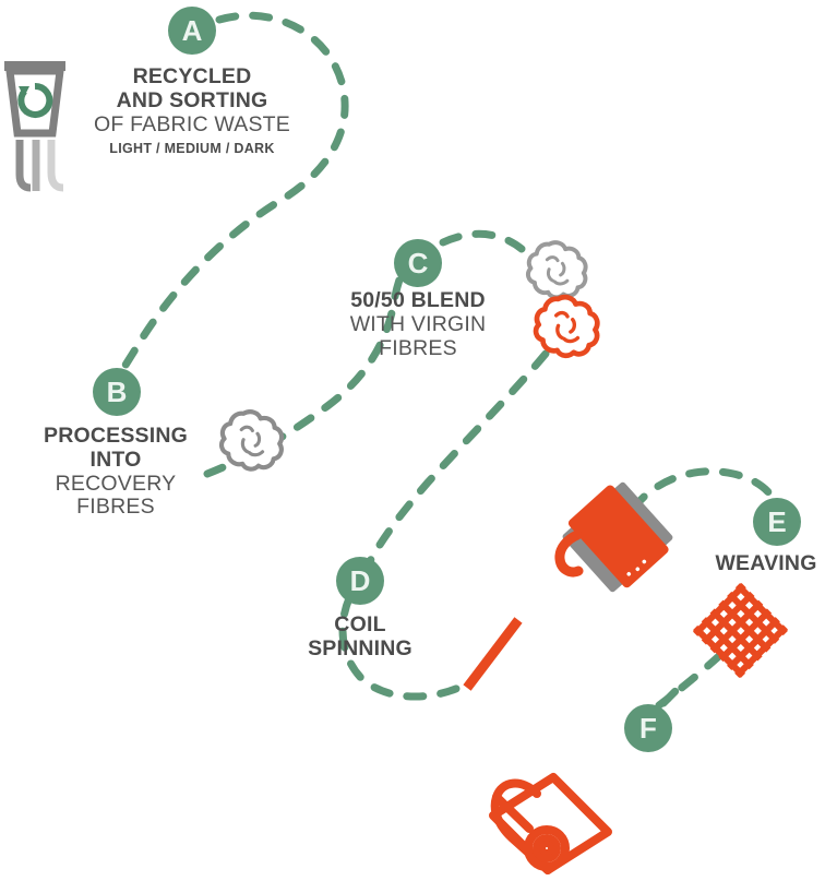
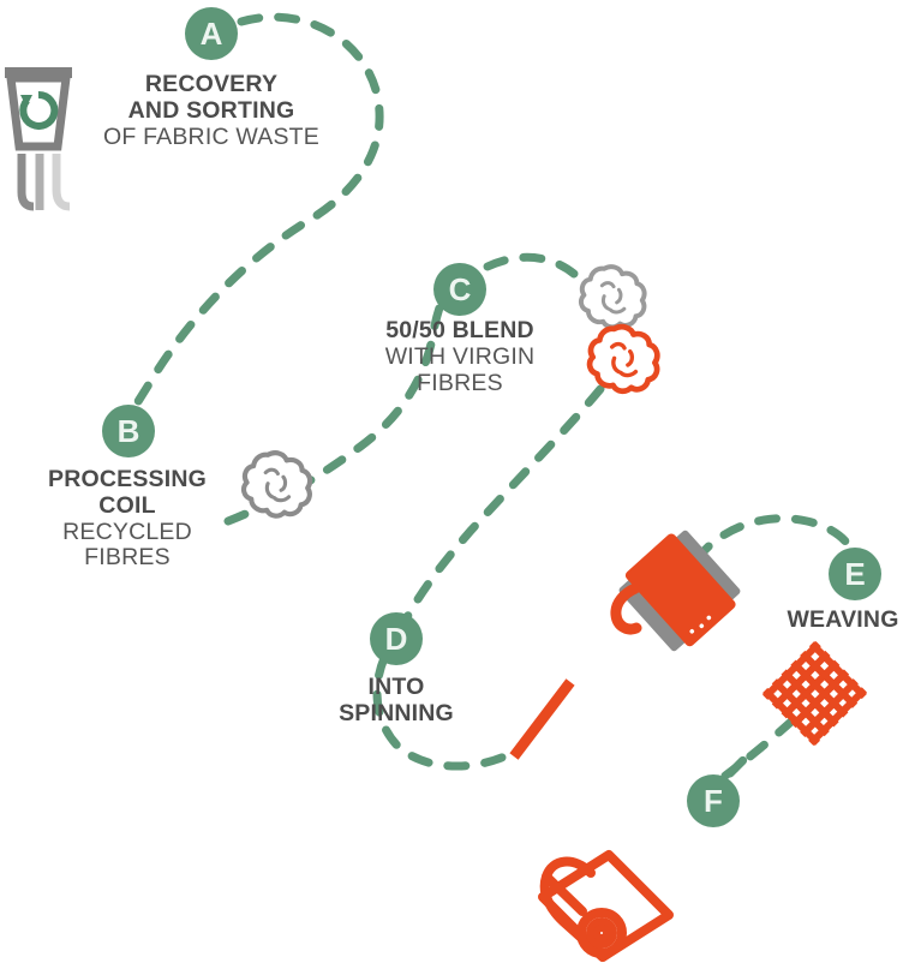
  A
- RECYCLED
+ RECOVERY
  AND SORTING
  OF FABRIC WASTE
- LIGHT / MEDIUM / DARK
  B
  PROCESSING
- INTO
+ COIL
- RECOVERY
+ RECYCLED
  FIBRES
  C
  50/50 BLEND
  WITH VIRGIN
  FIBRES
  D
- COIL
+ INTO
  SPINNING
  E
  WEAVING
  F
